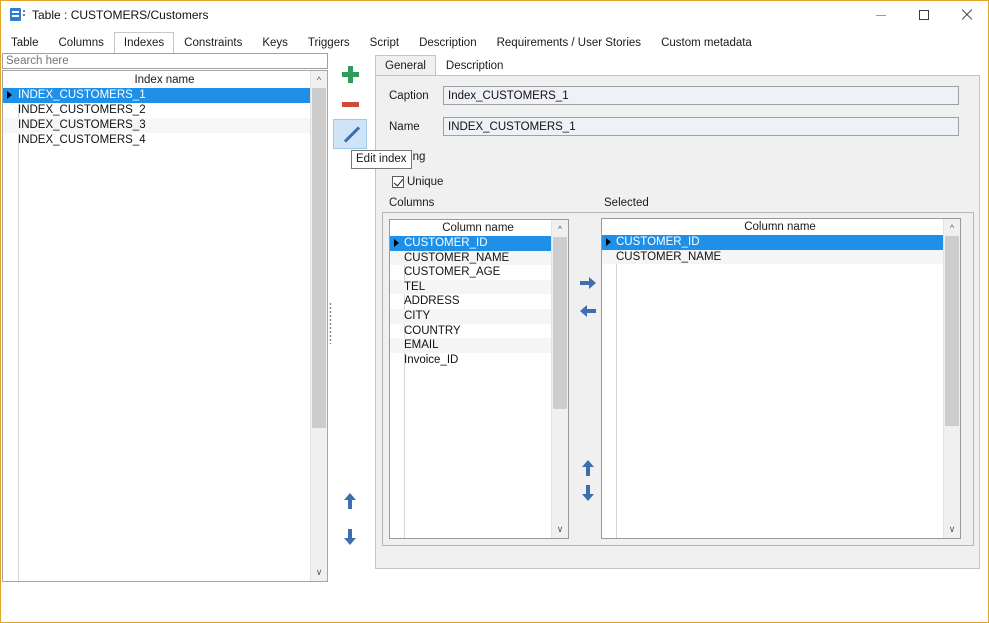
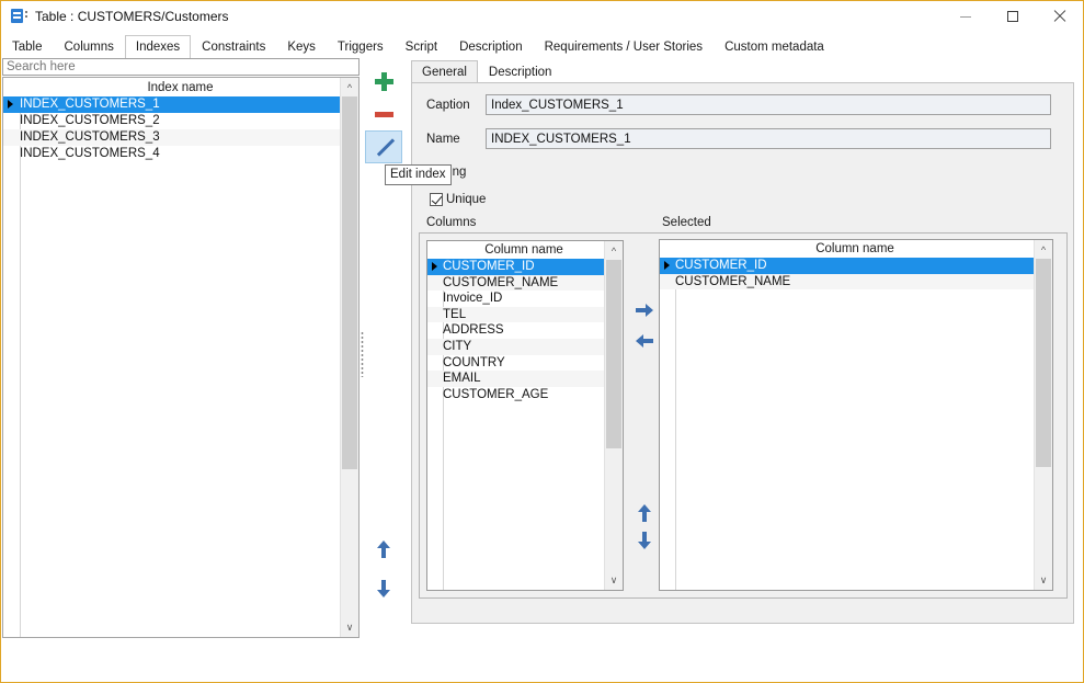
  Table : CUSTOMERS/Customers
  Table
  Columns
  Indexes
  Constraints
  Keys
  Triggers
  Script
  Description
  Requirements / User Stories
  Custom metadata
  Search here
  Index name
  INDEX_CUSTOMERS_1
  INDEX_CUSTOMERS_2
  INDEX_CUSTOMERS_3
  INDEX_CUSTOMERS_4
  ^
  ∨
  General
  Description
  Caption
  Index_CUSTOMERS_1
  Name
  INDEX_CUSTOMERS_1
  Unique
  Columns
  Selected
  Column name
  CUSTOMER_ID
  CUSTOMER_NAME
- CUSTOMER_AGE
+ Invoice_ID
  TEL
  ADDRESS
  CITY
  COUNTRY
  EMAIL
- Invoice_ID
+ CUSTOMER_AGE
  ^
  ∨
  Column name
  CUSTOMER_ID
  CUSTOMER_NAME
  ^
  ∨
  Edit index
